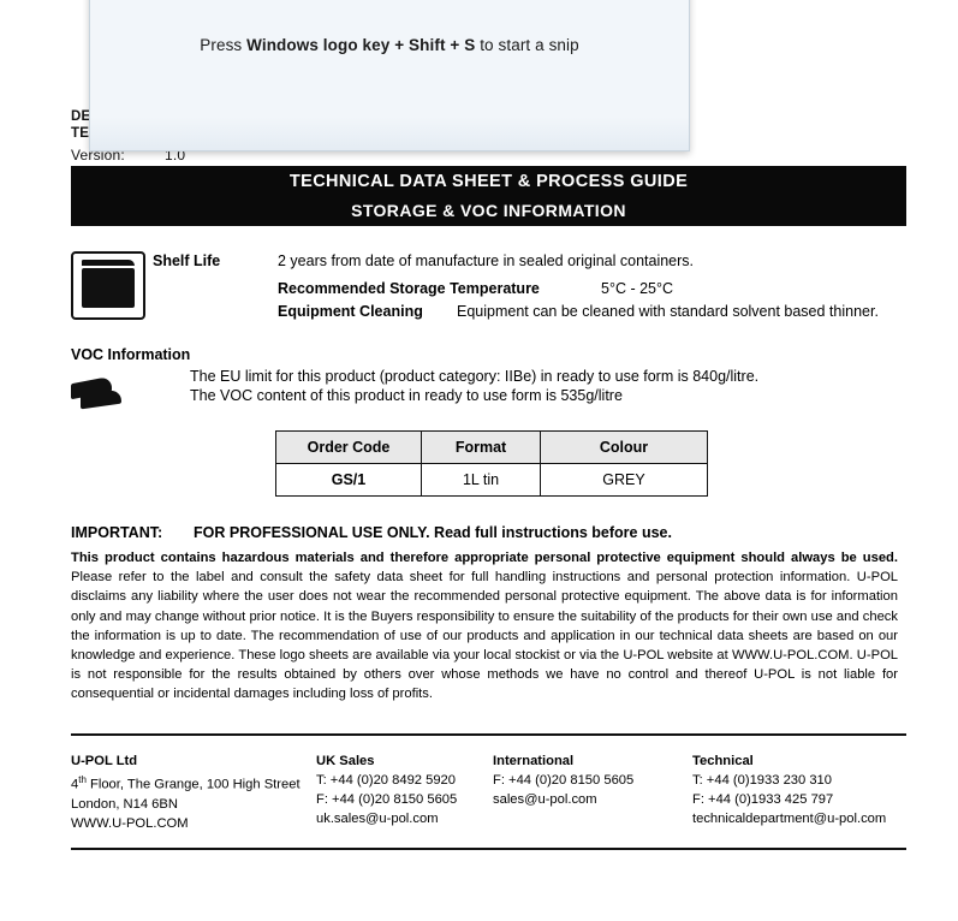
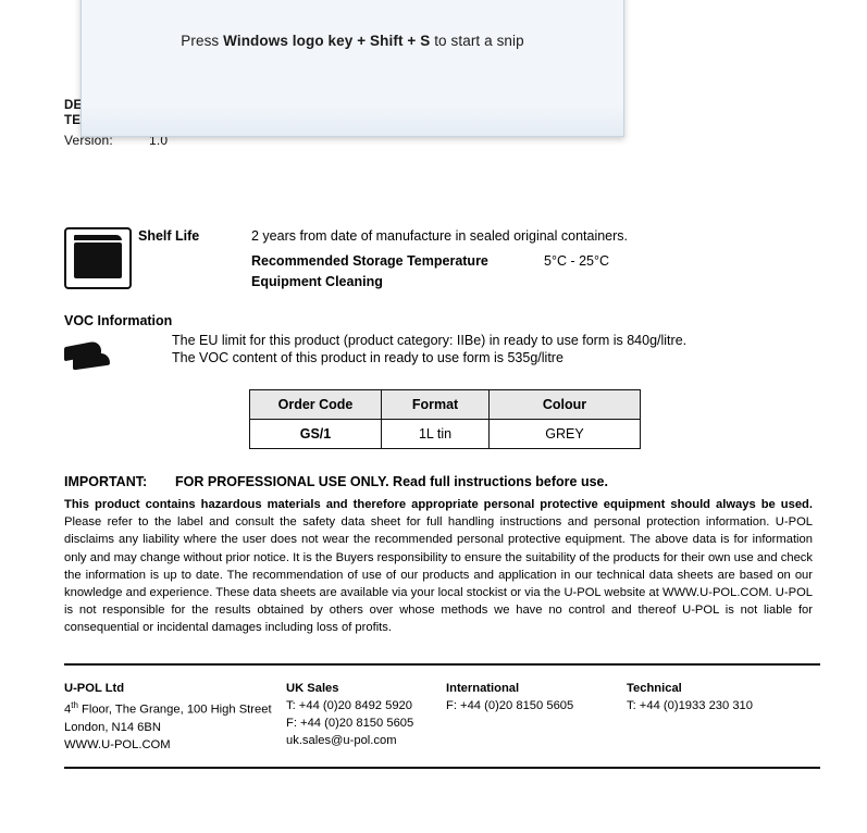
  DE
  TE
  Version:
  1.0
- TECHNICAL DATA SHEET & PROCESS GUIDE
- STORAGE & VOC INFORMATION
  Shelf Life
  2 years from date of manufacture in sealed original containers.
  Recommended Storage Temperature
  5°C - 25°C
  Equipment Cleaning
- Equipment can be cleaned with standard solvent based thinner.
  VOC Information
  The EU limit for this product (product category: IIBe) in ready to use form is 840g/litre.
  The VOC content of this product in ready to use form is 535g/litre
  Order Code	Format	Colour
  GS/1	1L tin	GREY
  IMPORTANT:
  FOR PROFESSIONAL USE ONLY. Read full instructions before use.
- This product contains hazardous materials and therefore appropriate personal protective equipment should always be used. Please refer to the label and consult the safety data sheet for full handling instructions and personal protection information. U-POL disclaims any liability where the user does not wear the recommended personal protective equipment. The above data is for information only and may change without prior notice. It is the Buyers responsibility to ensure the suitability of the products for their own use and check the information is up to date. The recommendation of use of our products and application in our technical data sheets are based on our knowledge and experience. These logo sheets are available via your local stockist or via the U-POL website at WWW.U-POL.COM. U-POL is not responsible for the results obtained by others over whose methods we have no control and thereof U-POL is not liable for consequential or incidental damages including loss of profits.
+ This product contains hazardous materials and therefore appropriate personal protective equipment should always be used. Please refer to the label and consult the safety data sheet for full handling instructions and personal protection information. U-POL disclaims any liability where the user does not wear the recommended personal protective equipment. The above data is for information only and may change without prior notice. It is the Buyers responsibility to ensure the suitability of the products for their own use and check the information is up to date. The recommendation of use of our products and application in our technical data sheets are based on our knowledge and experience. These data sheets are available via your local stockist or via the U-POL website at WWW.U-POL.COM. U-POL is not responsible for the results obtained by others over whose methods we have no control and thereof U-POL is not liable for consequential or incidental damages including loss of profits.
  U-POL Ltd
  4th Floor, The Grange, 100 High Street
  London, N14 6BN
  WWW.U-POL.COM
  UK Sales
  T: +44 (0)20 8492 5920
  F: +44 (0)20 8150 5605
  uk.sales@u-pol.com
  International
  F: +44 (0)20 8150 5605
- sales@u-pol.com
  Technical
  T: +44 (0)1933 230 310
- F: +44 (0)1933 425 797
- technicaldepartment@u-pol.com
  Press Windows logo key + Shift + S to start a snip
